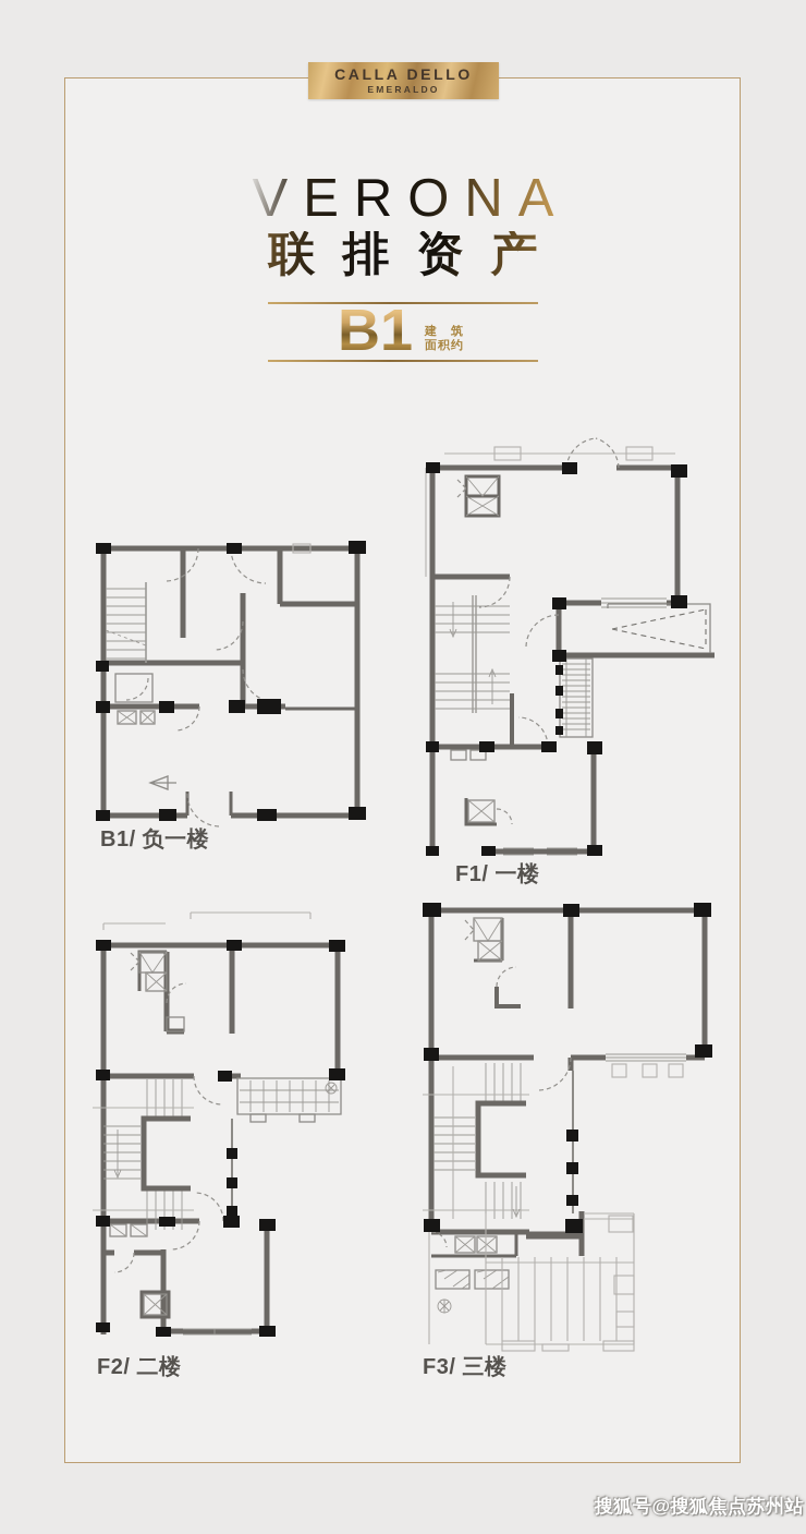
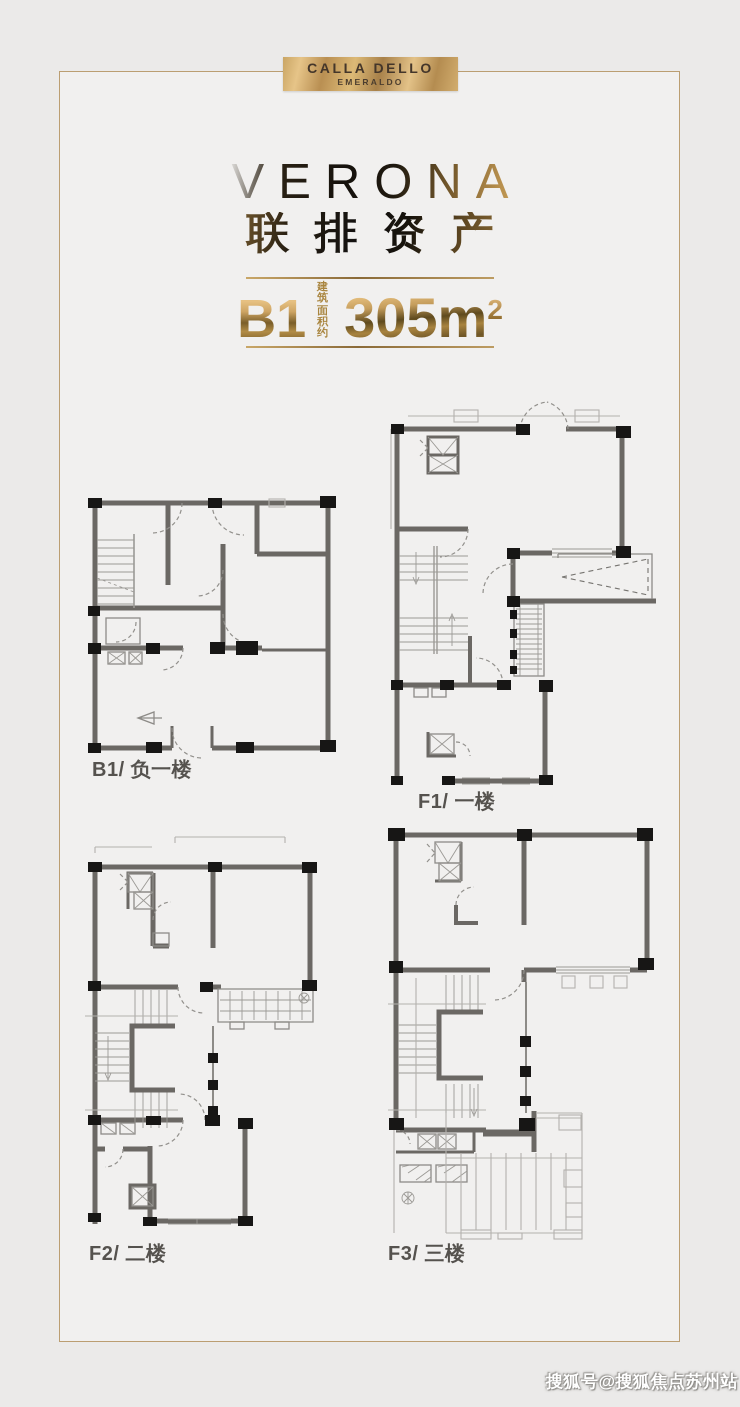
  CALLA DELLO
  EMERALDO
  VERONA
  联排资产
  B1
  建 筑
  面积约
+ 305m2
  B1/ 负一楼
  F1/ 一楼
  F2/ 二楼
  F3/ 三楼
  搜狐号@搜狐焦点苏州站
